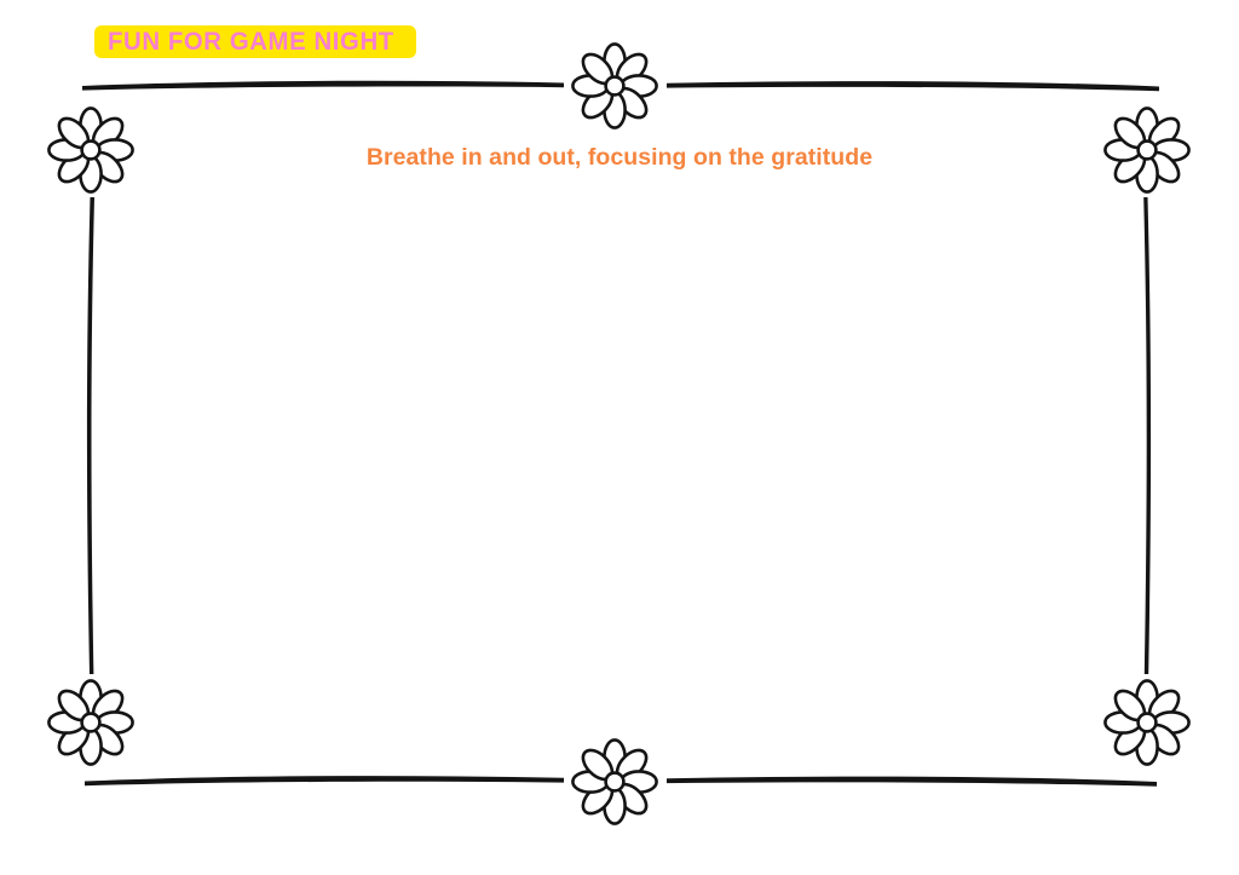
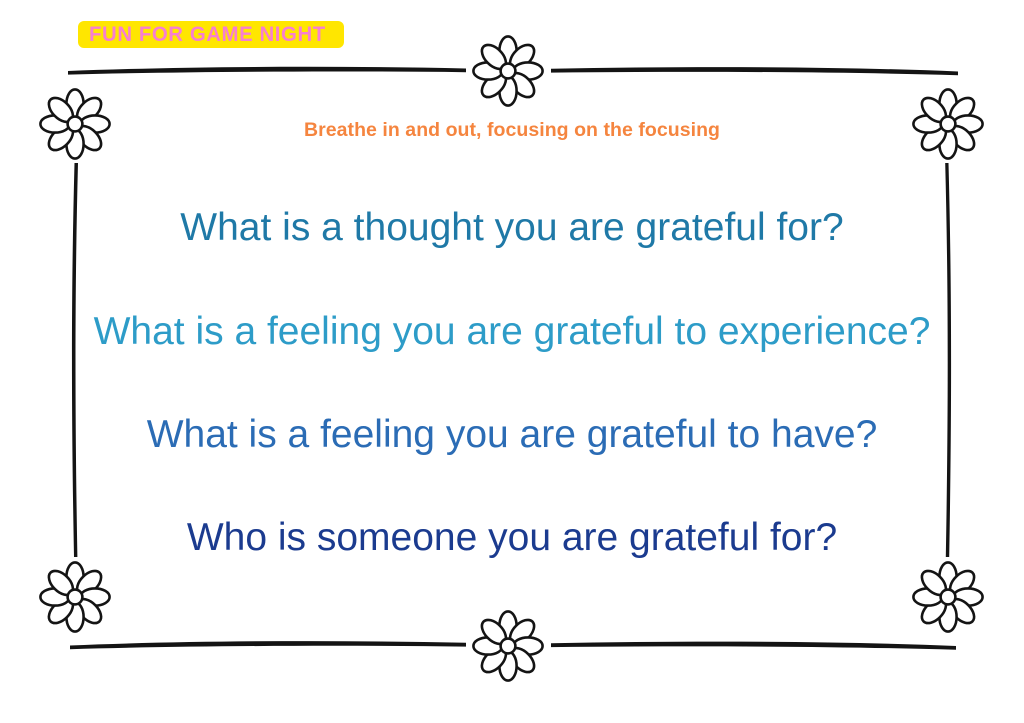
  FUN FOR GAME NIGHT
- Breathe in and out, focusing on the gratitude
+ Breathe in and out, focusing on the focusing
+ What is a thought you are grateful for?
+ What is a feeling you are grateful to experience?
+ What is a feeling you are grateful to have?
+ Who is someone you are grateful for?
